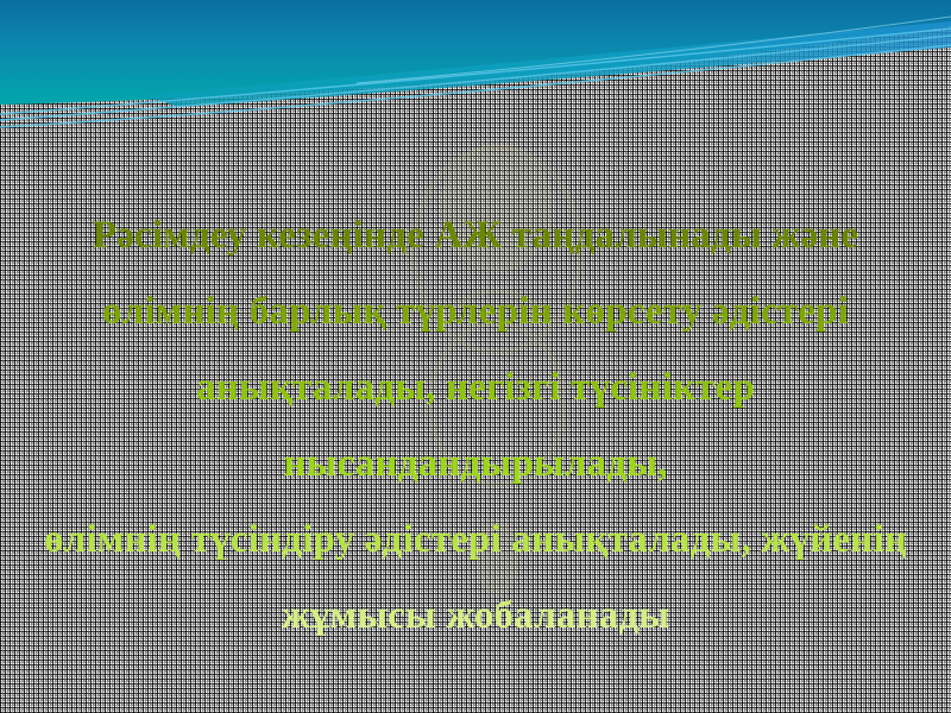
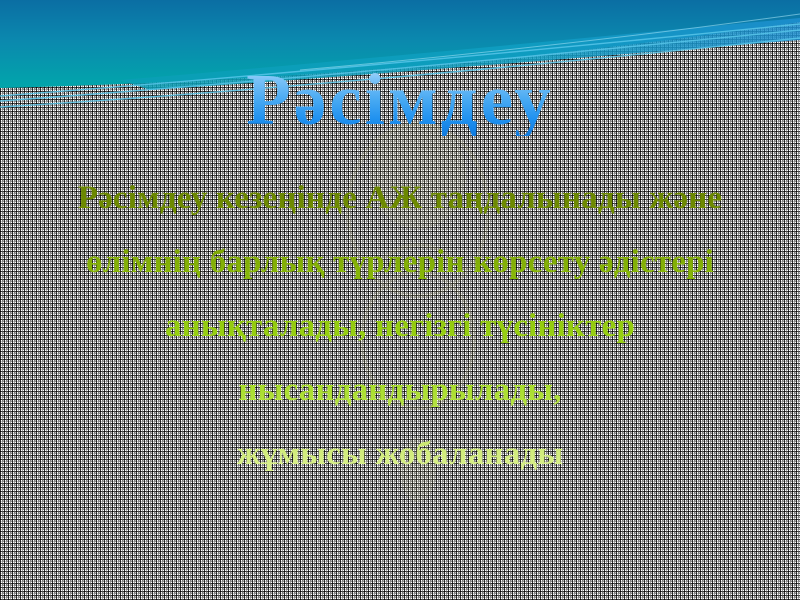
+ Рәсімдеу
  Рәсімдеу кезеңінде АЖ таңдалынады және
  өлімнің барлық түрлерін көрсету әдістері
  анықталады, негізгі түсініктер нысандандырылады,
- өлімнің түсіндіру әдістері анықталады, жүйенің
  жұмысы жобаланады
